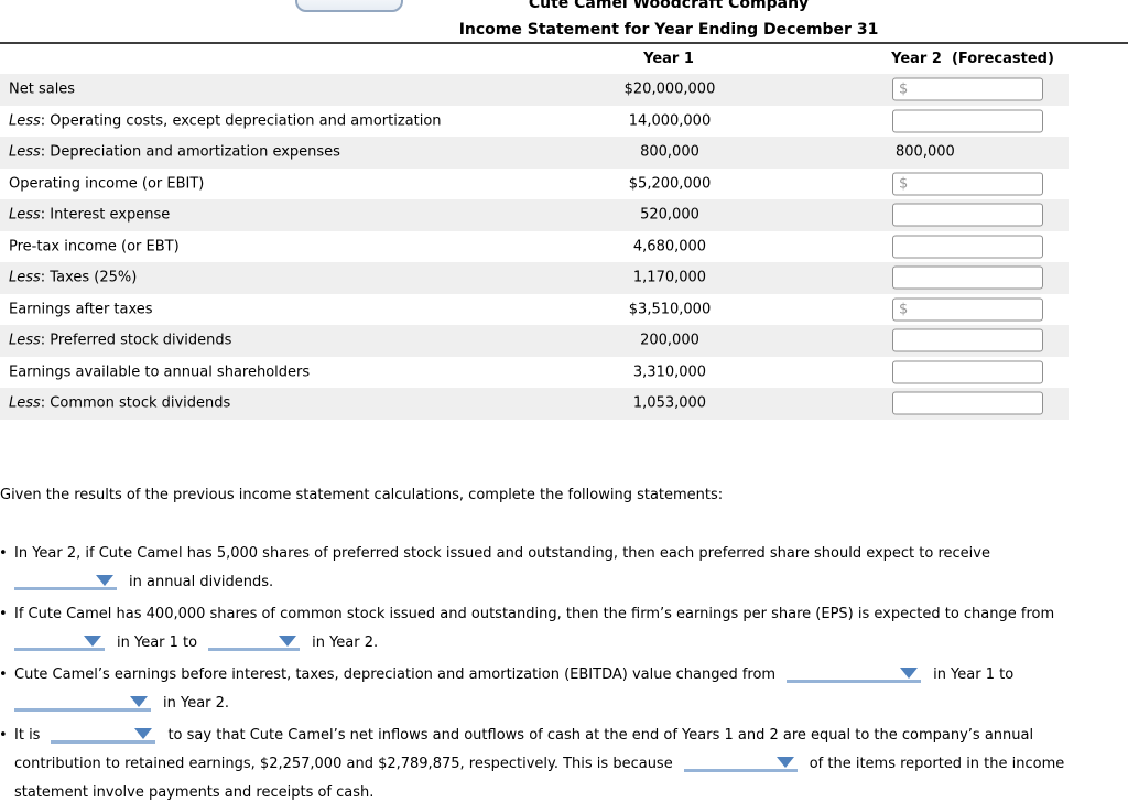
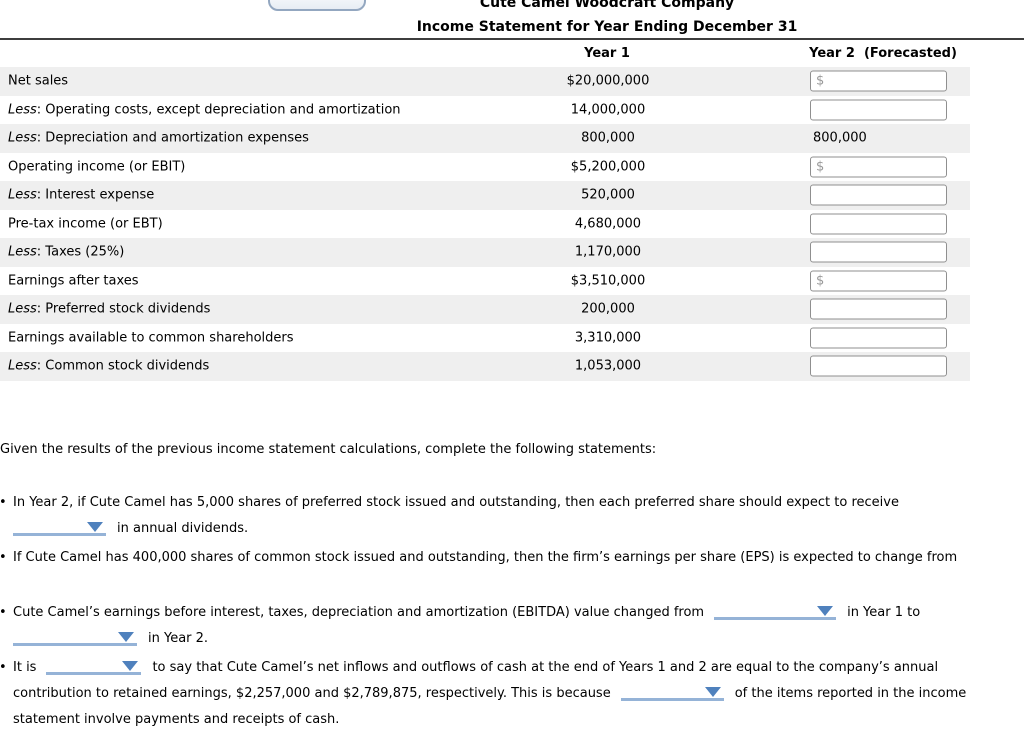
  Cute Camel Woodcraft Company
  Income Statement for Year Ending December 31
  Year 1
  Year 2 (Forecasted)
  Net sales
  $20,000,000
  $
  Less: Operating costs, except depreciation and amortization
  14,000,000
  Less: Depreciation and amortization expenses
  800,000
  800,000
  Operating income (or EBIT)
  $5,200,000
  $
  Less: Interest expense
  520,000
  Pre-tax income (or EBT)
  4,680,000
  Less: Taxes (25%)
  1,170,000
  Earnings after taxes
  $3,510,000
  $
  Less: Preferred stock dividends
  200,000
- Earnings available to annual shareholders
+ Earnings available to common shareholders
  3,310,000
  Less: Common stock dividends
  1,053,000
  Given the results of the previous income statement calculations, complete the following statements:
  •
  In Year 2, if Cute Camel has 5,000 shares of preferred stock issued and outstanding, then each preferred share should expect to receive
  in annual dividends.
  •
  If Cute Camel has 400,000 shares of common stock issued and outstanding, then the firm’s earnings per share (EPS) is expected to change from
- in Year 1 to in Year 2.
  •
  Cute Camel’s earnings before interest, taxes, depreciation and amortization (EBITDA) value changed from in Year 1 to
  in Year 2.
  •
  It is to say that Cute Camel’s net inflows and outflows of cash at the end of Years 1 and 2 are equal to the company’s annual
  contribution to retained earnings, $2,257,000 and $2,789,875, respectively. This is because of the items reported in the income
  statement involve payments and receipts of cash.
